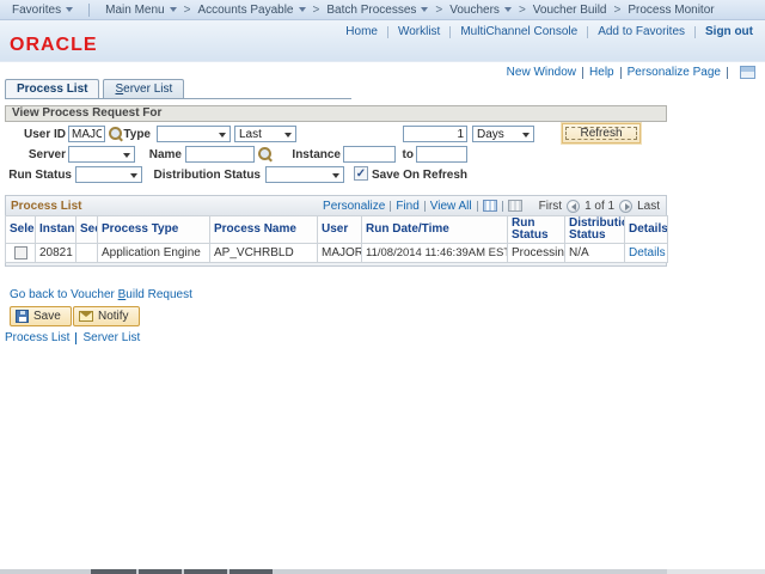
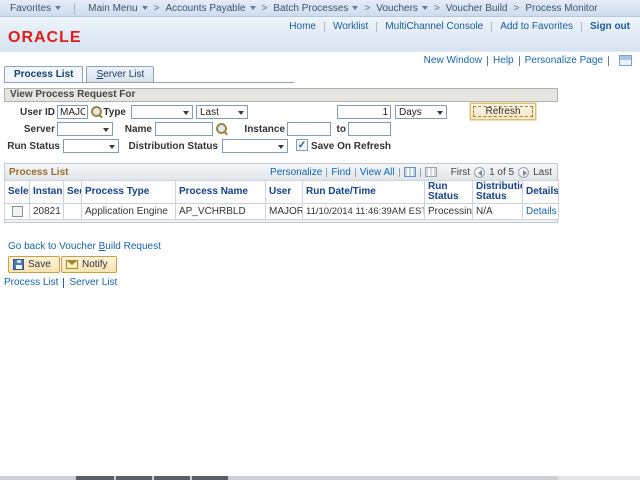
  Favorites
  Main Menu
  >
  Accounts Payable
  >
  Batch Processes
  >
  Vouchers
  >
  Voucher Build
  >
  Process Monitor
  Home
  Worklist
  MultiChannel Console
  Add to Favorites
  Sign out
  ORACLE
  New Window
  Help
  Personalize Page
  Process List
  Server List
  View Process Request For
  User ID
  Type
  Last
  1
  Days
  Refresh
  Server
  Name
  Instance
  to
  Run Status
  Distribution Status
  ✓
  Save On Refresh
  Process List
  Personalize
  Find
  View All
  First
- 1 of 1
+ 1 of 5
  Last
  Sele	Instan	Se	Process Type	Process Name	User	Run Date/Time	Run Status	Distributi Status	Details
- 	20821		Application Engine	AP_VCHRBLD	MAJOR	11/08/2014 11:46:39AM EST	Processin	N/A	Details
+ 	20821		Application Engine	AP_VCHRBLD	MAJOR	11/10/2014 11:46:39AM EST	Processin	N/A	Details
  Go back to Voucher Build Request
  Save
  Notify
  Process List
  Server List
